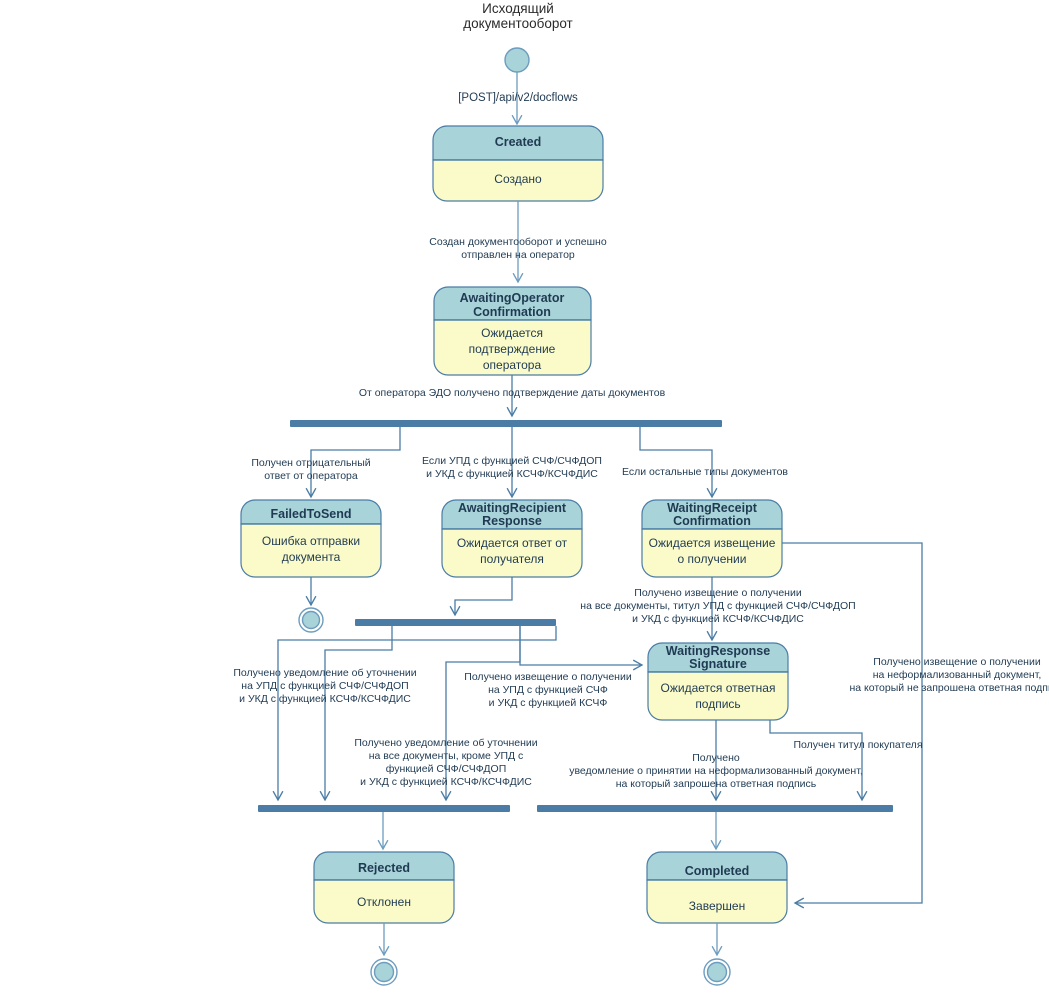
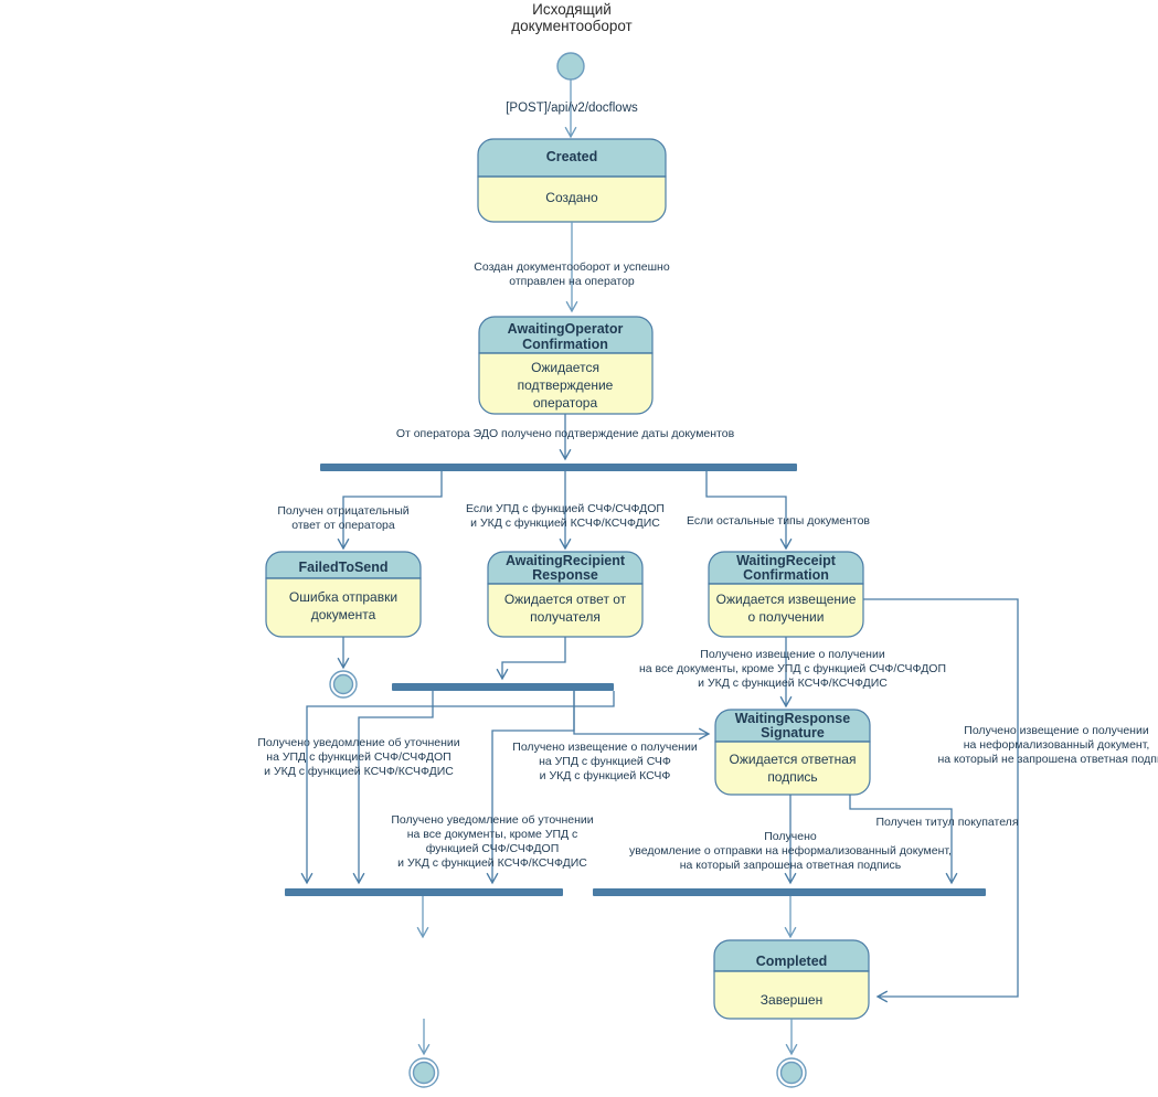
  Исходящий
  документооборот
  [POST]/api/v2/docflows
  Created
  Создано
  Создан документооборот и успешно
  отправлен на оператор
  AwaitingOperator
  Confirmation
  Ожидается
  подтверждение
  оператора
  От оператора ЭДО получено подтверждение даты документов
  Получен отрицательный
  ответ от оператора
  Если УПД с функцией СЧФ/СЧФДОП
  и УКД с функцией КСЧФ/КСЧФДИС
  Если остальные типы документов
  FailedToSend
  Ошибка отправки
  документа
  AwaitingRecipient
  Response
  Ожидается ответ от
  получателя
  WaitingReceipt
  Confirmation
  Ожидается извещение
  о получении
  Получено извещение о получении
- на все документы, титул УПД с функцией СЧФ/СЧФДОП
+ на все документы, кроме УПД с функцией СЧФ/СЧФДОП
  и УКД с функцией КСЧФ/КСЧФДИС
  Получено извещение о получении
  на неформализованный документ,
  на который не запрошена ответная подп
  Получен уведомление об уточнении
  на УПД с функцией СЧФ/СЧФДОП
  и УКД с функцией КСЧФ/КСЧФДИС
  Получено уведомление об уточнении
  на все документы, кроме УПД с
  функцией СЧФ/СЧФДОП
  и УКД с функцией КСЧФ/КСЧФДИС
  Получено извещение о получении
  на УПД с функцией СЧФ
  и УКД с функцией КСЧФ
  WaitingResponse
  Signature
  Ожидается ответная
  подпись
  Получено
- уведомление о принятии на неформализованный документ,
+ уведомление о отправки на неформализованный документ,
  на который запрошена ответная подпись
  Получен титул покупателя
- Rejected
- Отклонен
  Completed
  Завершен
